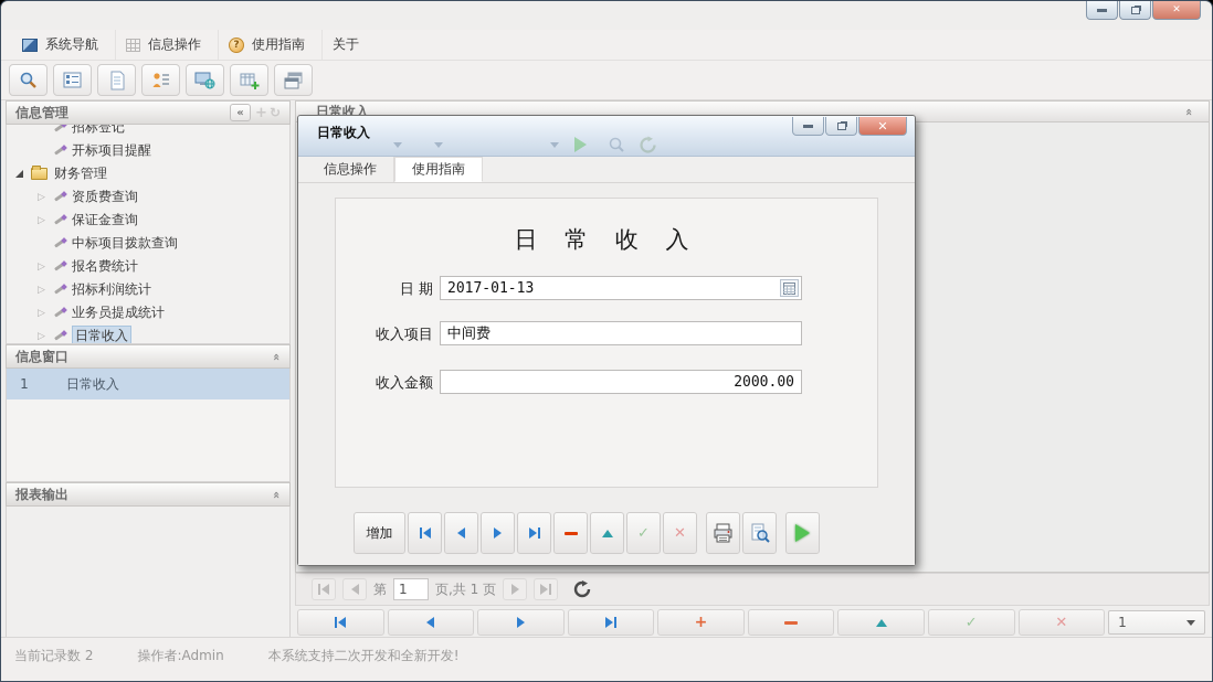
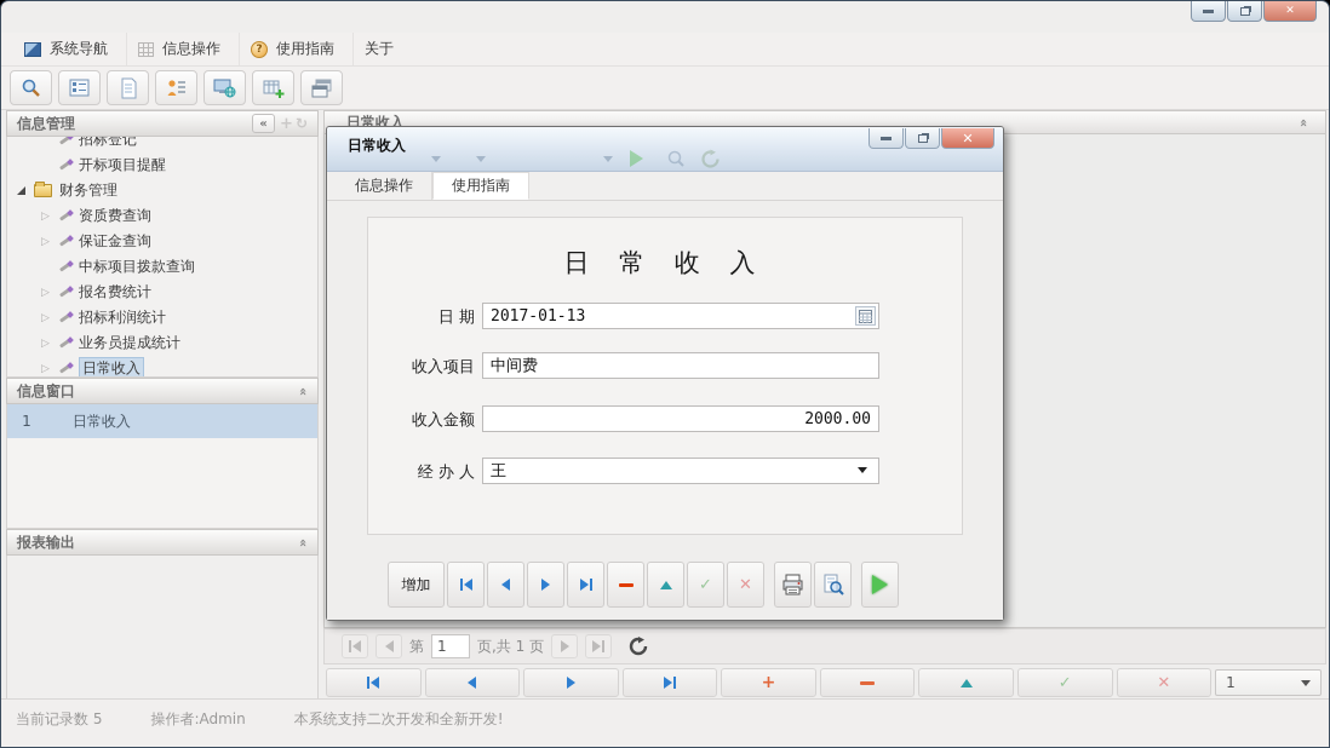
  ✕
  系统导航
  信息操作
  ?
  使用指南
  关于
  信息管理
  «
  +
  ↻
  招标登记
  开标项目提醒
  财务管理
  ▷
  资质费查询
  ▷
  保证金查询
  中标项目拨款查询
  ▷
  报名费统计
  ▷
  招标利润统计
  ▷
  业务员提成统计
  ▷
  日常收入
  信息窗口
  1
  日常收入
  报表输出
  日常收入
  第
  1
  页,共 1 页
  +
  ✓
  ✕
  1
- 当前记录数 2
+ 当前记录数 5
  操作者:Admin
  本系统支持二次开发和全新开发!
  日常收入
  ✕
  信息操作
  使用指南
  日 常 收 入
  日 期
  2017-01-13
  收入项目
  中间费
  收入金额
  2000.00
+ 经 办 人
+ 王
  增加
  ✓
  ✕
